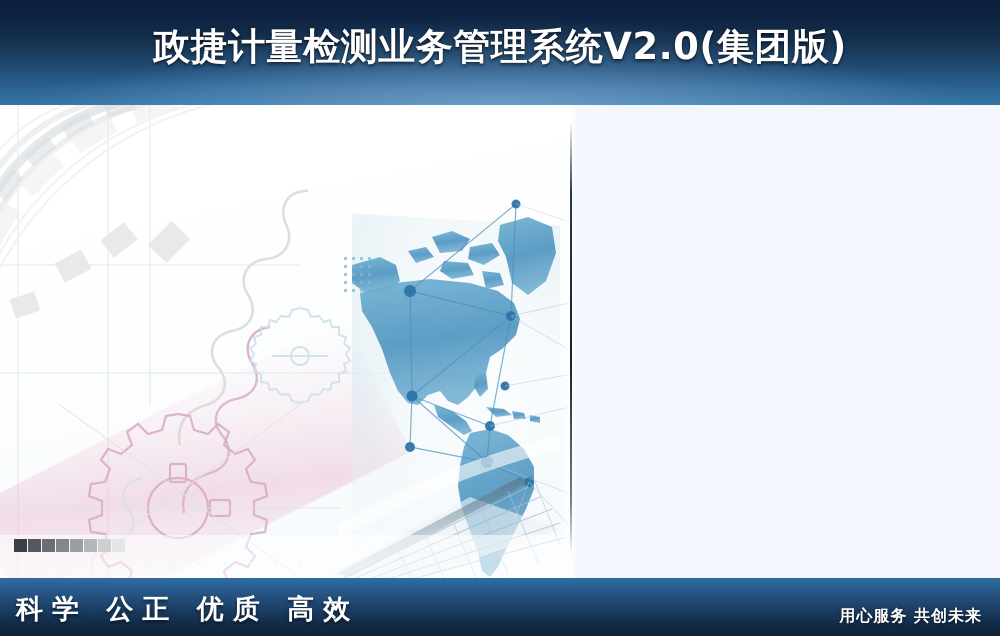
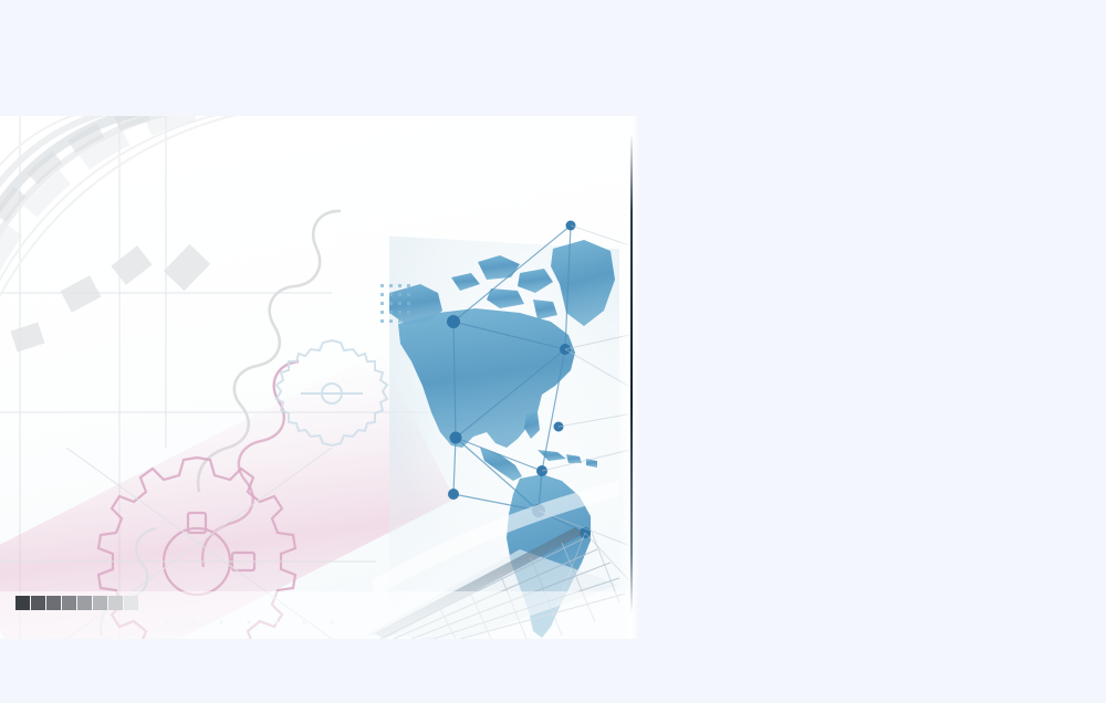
- 政捷计量检测业务管理系统V2.0(集团版)
- 科学 公正 优质 高效
- 用心服务 共创未来
